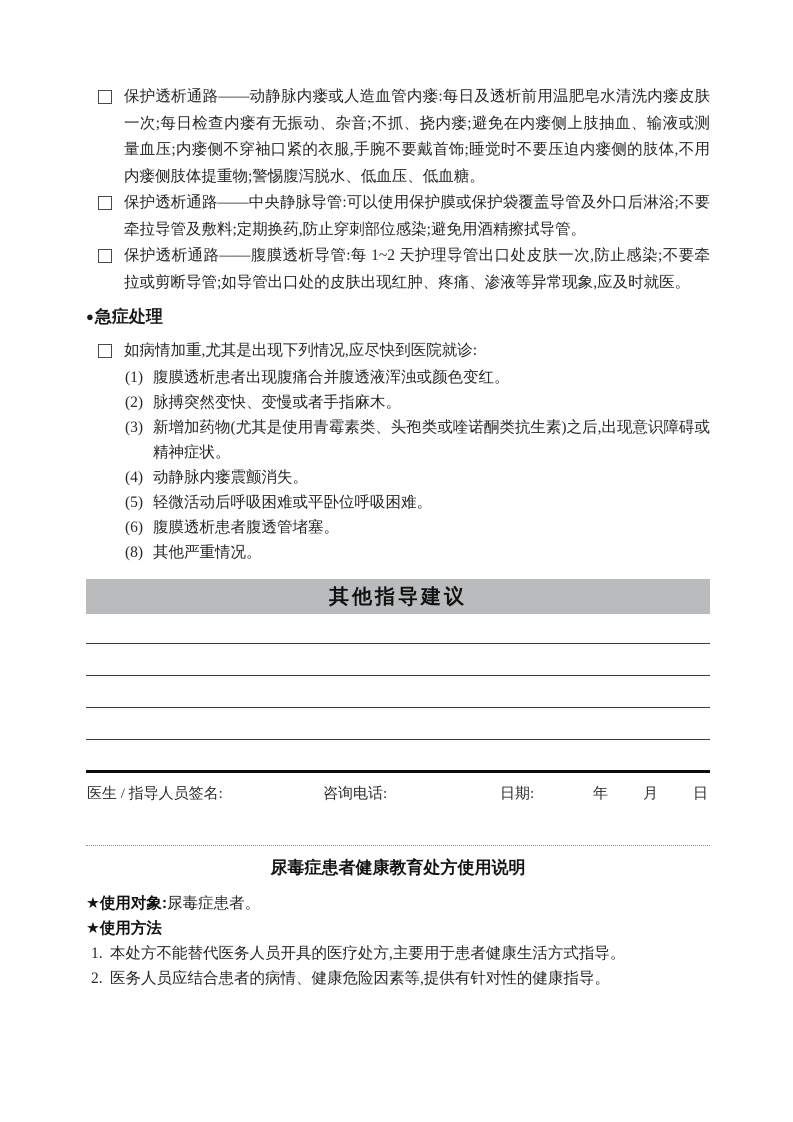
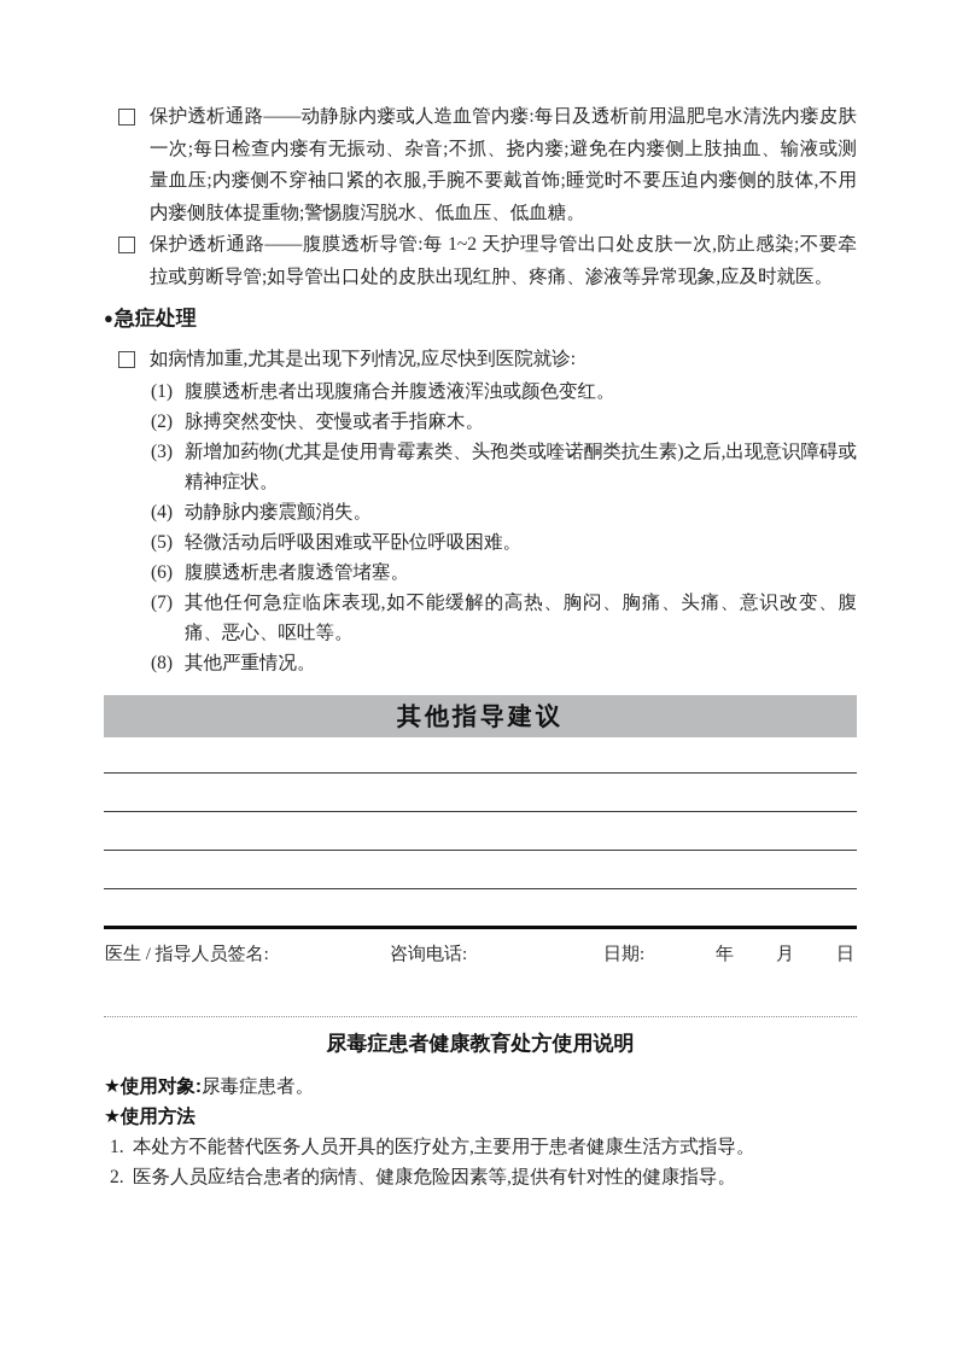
  保护透析通路——动静脉内瘘或人造血管内瘘:每日及透析前用温肥皂水清洗内瘘皮肤一次;每日检查内瘘有无振动、杂音;不抓、挠内瘘;避免在内瘘侧上肢抽血、输液或测量血压;内瘘侧不穿袖口紧的衣服,手腕不要戴首饰;睡觉时不要压迫内瘘侧的肢体,不用内瘘侧肢体提重物;警惕腹泻脱水、低血压、低血糖。
- 保护透析通路——中央静脉导管:可以使用保护膜或保护袋覆盖导管及外口后淋浴;不要牵拉导管及敷料;定期换药,防止穿刺部位感染;避免用酒精擦拭导管。
  保护透析通路——腹膜透析导管:每 1~2 天护理导管出口处皮肤一次,防止感染;不要牵拉或剪断导管;如导管出口处的皮肤出现红肿、疼痛、渗液等异常现象,应及时就医。
  ●
  急症处理
  如病情加重,尤其是出现下列情况,应尽快到医院就诊:
  (1)
  腹膜透析患者出现腹痛合并腹透液浑浊或颜色变红。
  (2)
  脉搏突然变快、变慢或者手指麻木。
  (3)
  新增加药物(尤其是使用青霉素类、头孢类或喹诺酮类抗生素)之后,出现意识障碍或精神症状。
  (4)
  动静脉内瘘震颤消失。
  (5)
  轻微活动后呼吸困难或平卧位呼吸困难。
  (6)
  腹膜透析患者腹透管堵塞。
+ (7)
+ 其他任何急症临床表现,如不能缓解的高热、胸闷、胸痛、头痛、意识改变、腹痛、恶心、呕吐等。
  (8)
  其他严重情况。
  其他指导建议
  医生 / 指导人员签名:
  咨询电话:
  日期:
  年
  月
  日
  尿毒症患者健康教育处方使用说明
  ★使用对象:尿毒症患者。
  ★使用方法
  1.
  本处方不能替代医务人员开具的医疗处方,主要用于患者健康生活方式指导。
  2.
  医务人员应结合患者的病情、健康危险因素等,提供有针对性的健康指导。
